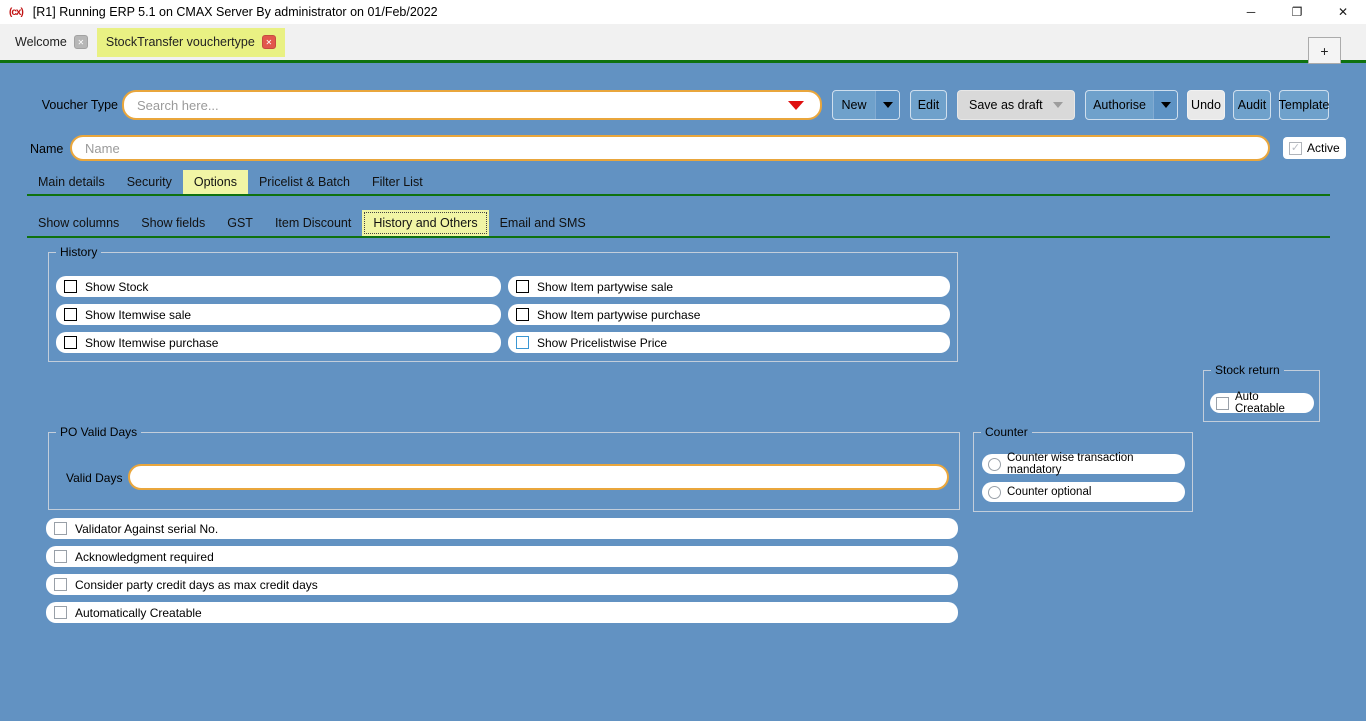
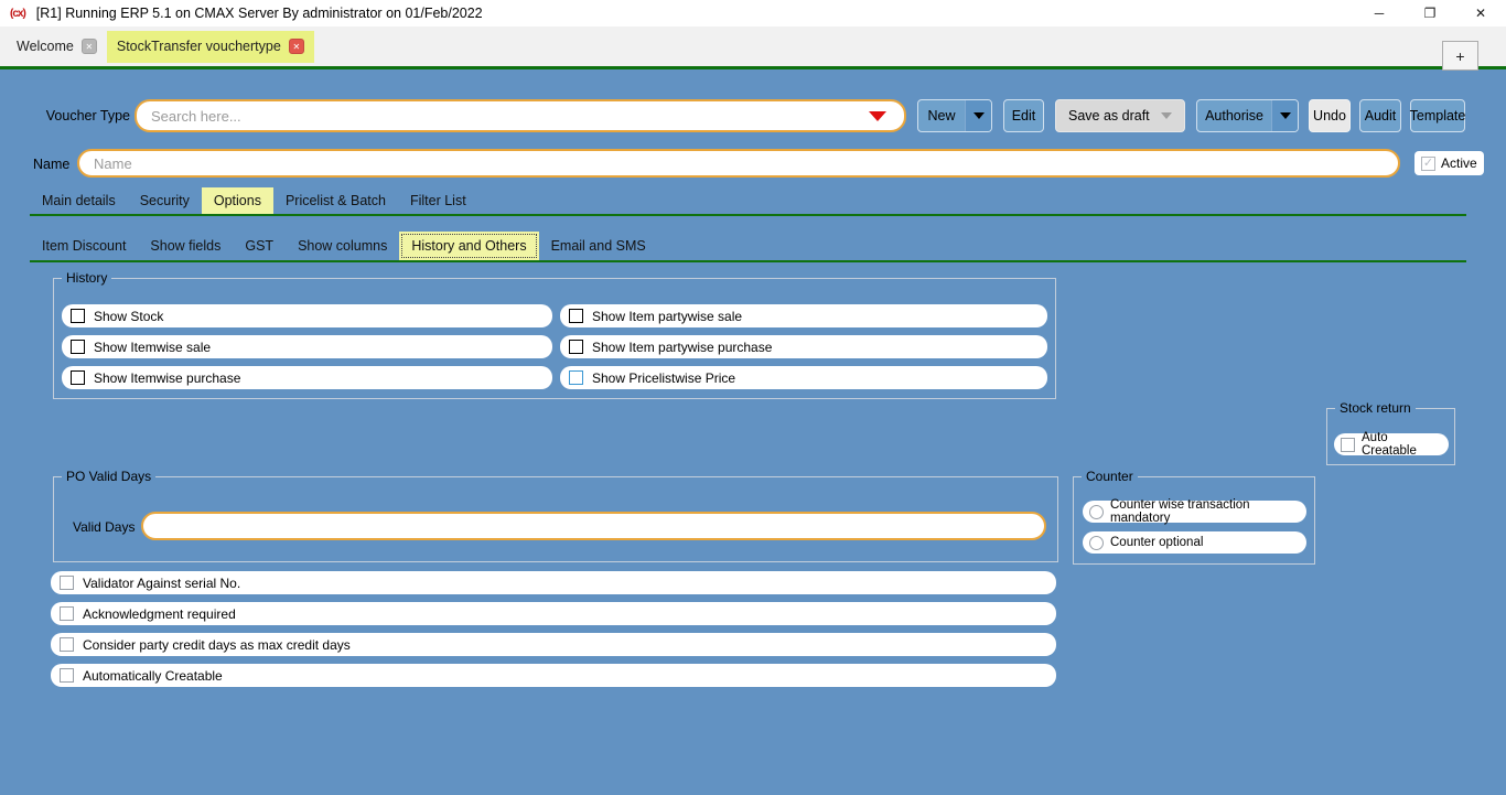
  (cx)
  [R1] Running ERP 5.1 on CMAX Server By administrator on 01/Feb/2022
  ─
  ❐
  ✕
  Welcome
  ✕
  StockTransfer vouchertype
  ✕
  +
  Voucher Type
  Search here...
  New
  Edit
  Save as draft
  Authorise
  Undo
  Audit
  Template
  Name
  Name
  ✓
  Active
  Main details
  Security
  Options
  Pricelist & Batch
  Filter List
- Show columns
+ Item Discount
  Show fields
  GST
- Item Discount
+ Show columns
  History and Others
  Email and SMS
  History
  Show Stock
  Show Itemwise sale
  Show Itemwise purchase
  Show Item partywise sale
  Show Item partywise purchase
  Show Pricelistwise Price
  Stock return
  Auto Creatable
  PO Valid Days
  Valid Days
  Counter
  Counter wise transaction mandatory
  Counter optional
  Validator Against serial No.
  Acknowledgment required
  Consider party credit days as max credit days
  Automatically Creatable
